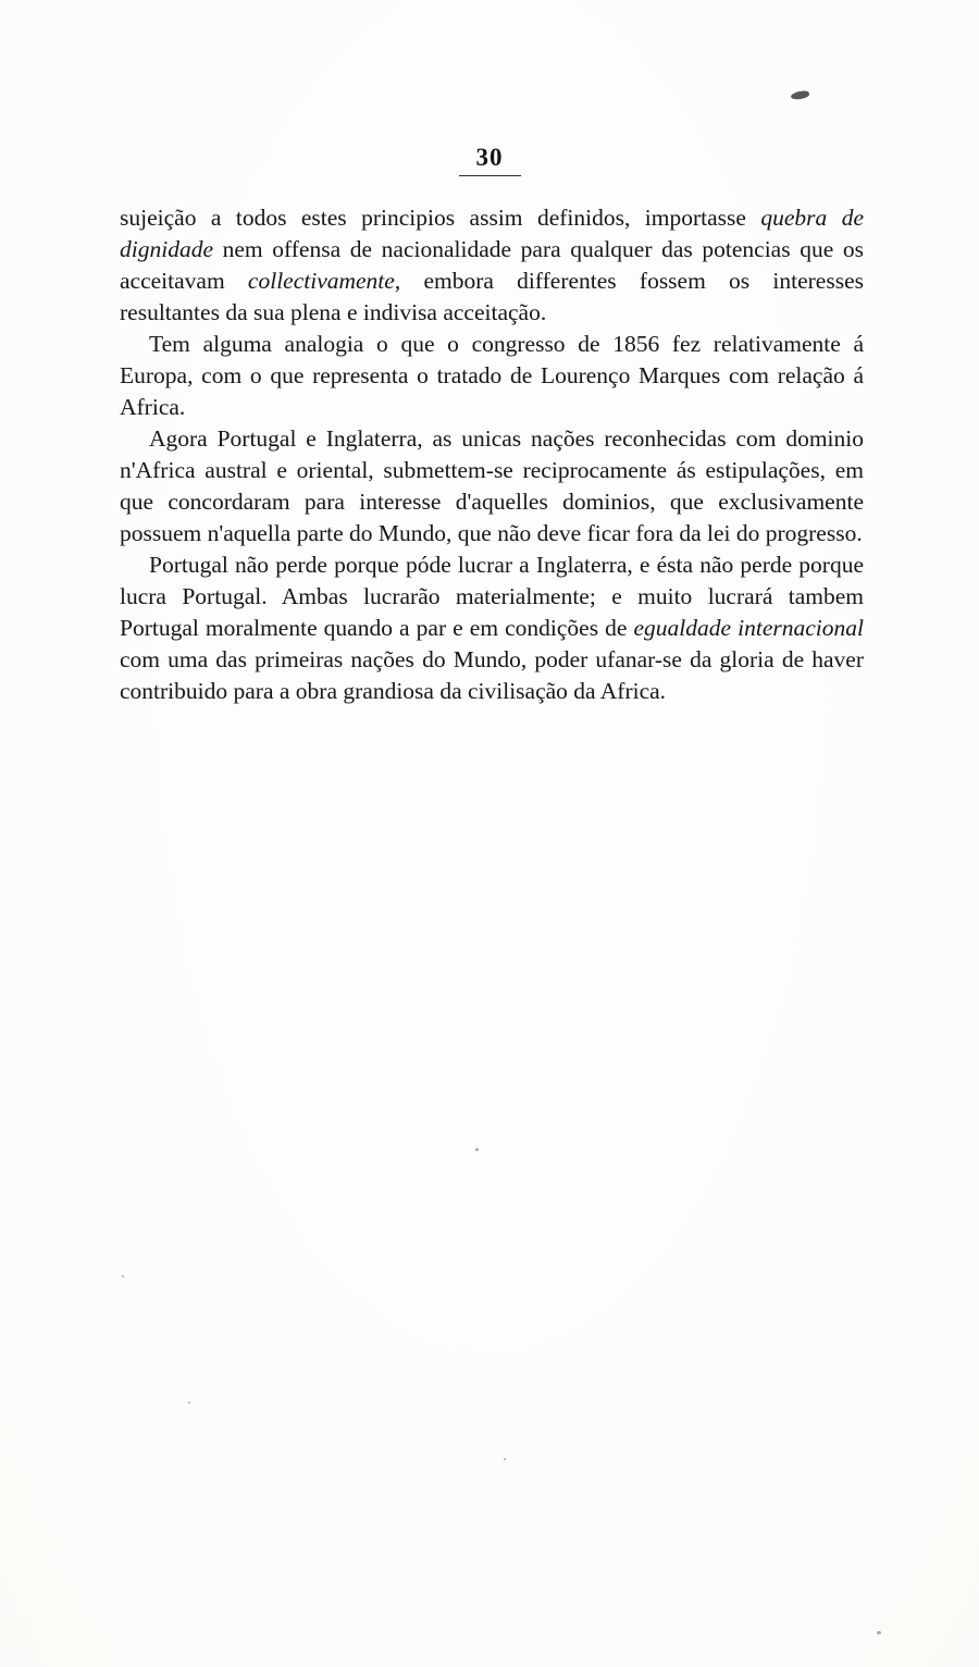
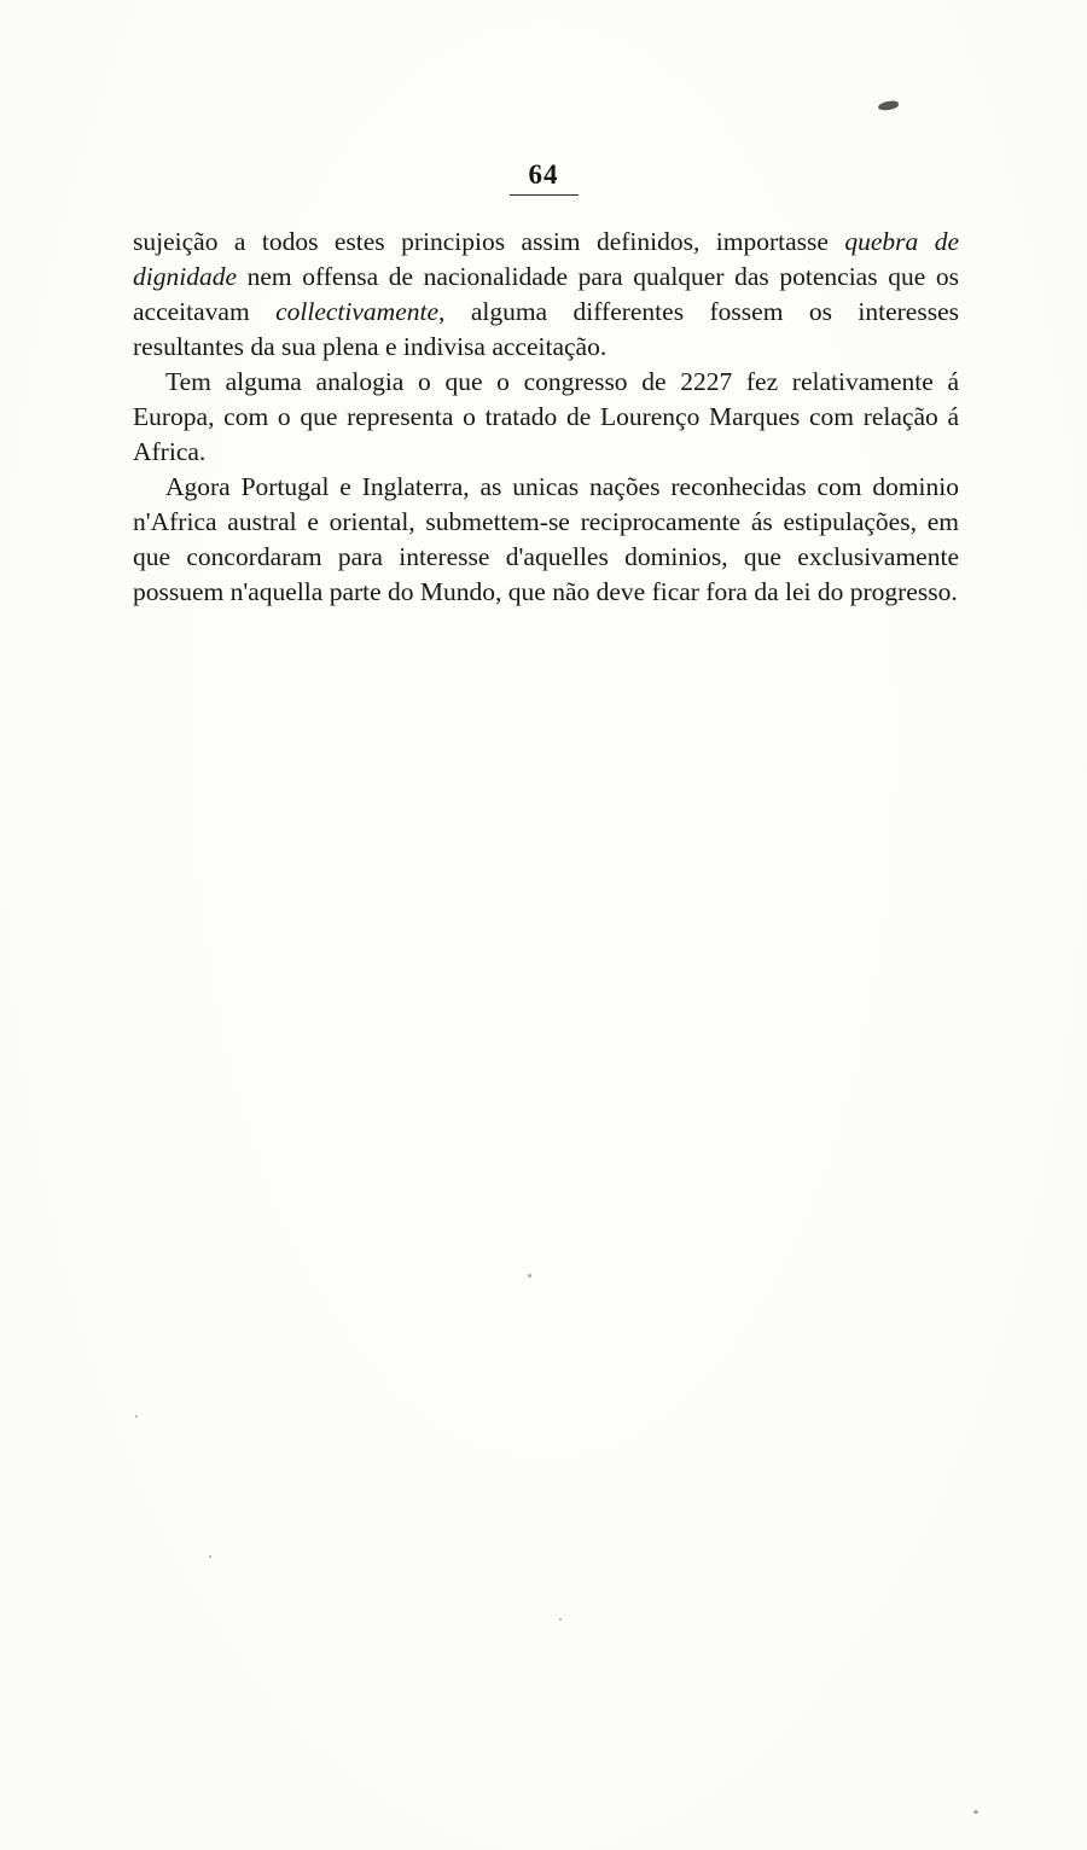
- 30
+ 64
- sujeição a todos estes principios assim definidos, importasse quebra de dignidade nem offensa de nacionalidade para qualquer das potencias que os acceitavam collectivamente, embora differentes fossem os interesses resultantes da sua plena e indivisa acceitação.
+ sujeição a todos estes principios assim definidos, importasse quebra de dignidade nem offensa de nacionalidade para qualquer das potencias que os acceitavam collectivamente, alguma differentes fossem os interesses resultantes da sua plena e indivisa acceitação.
- Tem alguma analogia o que o congresso de 1856 fez relativamente á Europa, com o que representa o tratado de Lourenço Marques com relação á Africa.
+ Tem alguma analogia o que o congresso de 2227 fez relativamente á Europa, com o que representa o tratado de Lourenço Marques com relação á Africa.
  Agora Portugal e Inglaterra, as unicas nações reconhecidas com dominio n'Africa austral e oriental, submettem-se reciprocamente ás estipulações, em que concordaram para interesse d'aquelles dominios, que exclusivamente possuem n'aquella parte do Mundo, que não deve ficar fora da lei do progresso.
- Portugal não perde porque póde lucrar a Inglaterra, e ésta não perde porque lucra Portugal. Ambas lucrarão materialmente; e muito lucrará tambem Portugal moralmente quando a par e em condições de egualdade internacional com uma das primeiras nações do Mundo, poder ufanar-se da gloria de haver contribuido para a obra grandiosa da civilisação da Africa.
